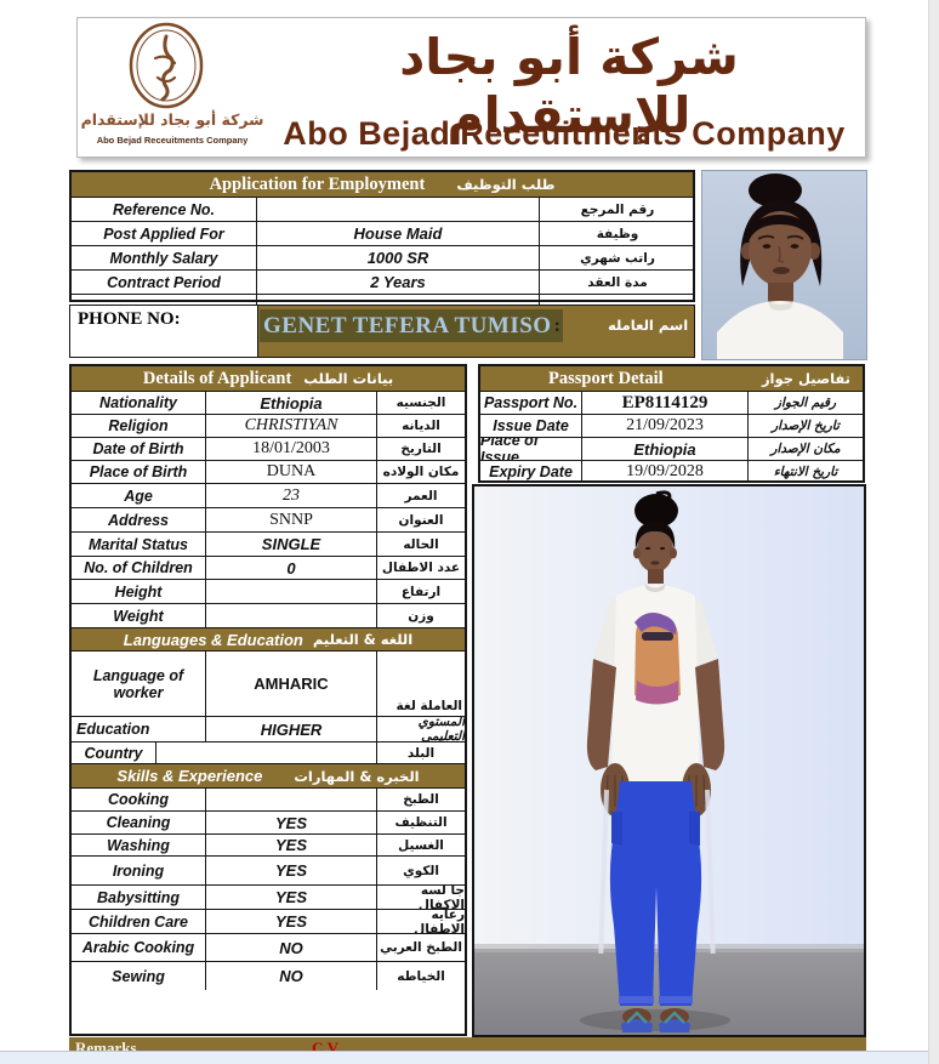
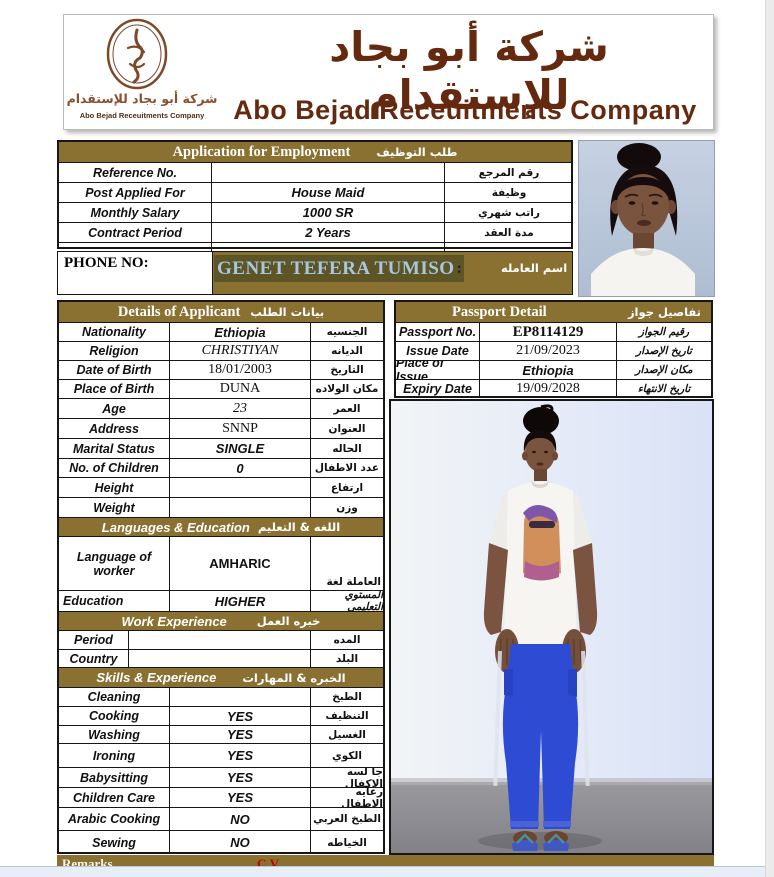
  شركة أبو بجاد للإستقدام
  Abo Bejad Receuitments Company
  شركة أبو بجاد للإستقدام
  Abo Bejad Receuitments Company
  Application for Employment
  طلب التوظيف
  Reference No.
  رقم المرجع
  Post Applied For
  House Maid
  وظيفة
  Monthly Salary
  1000 SR
  راتب شهري
  Contract Period
  2 Years
  مدة العقد
  PHONE NO:
  GENET TEFERA TUMISO
  :
  اسم العامله
  Details of Applicant
  بيانات الطلب
  Nationality
  Ethiopia
  الجنسيه
  Religion
  CHRISTIYAN
  الديانه
  Date of Birth
  18/01/2003
  التاريخ
  Place of Birth
  DUNA
  مكان الولاده
  Age
  23
  العمر
  Address
  SNNP
  العنوان
  Marital Status
  SINGLE
  الحاله
  No. of Children
  0
  عدد الاطفال
  Height
  ارتفاع
  Weight
  وزن
  Languages & Education
  اللغه & التعليم
  Language of worker
  AMHARIC
  العاملة لغة
  Education
  HIGHER
  المستوي التعليمي
+ Work Experience
+ خبره العمل
+ Period
+ المده
  Country
  البلد
  Skills & Experience
  الخبره & المهارات
- Cooking
+ Cleaning
  الطبخ
- Cleaning
+ Cooking
  YES
  التنظيف
  Washing
  YES
  الغسيل
  Ironing
  YES
  الكوي
  Babysitting
  YES
  جا لسه الاكفال
  Children Care
  YES
  رعايه الاطفال
  Arabic Cooking
  NO
  الطبخ العربي
  Sewing
  NO
  الخياطه
  Passport Detail
  تفاصيل جواز
  Passport No.
  EP8114129
  رقيم الجواز
  Issue Date
  21/09/2023
  تاريخ الإصدار
  Place of Issue
  Ethiopia
  مكان الإصدار
  Expiry Date
  19/09/2028
  تاريخ الانتهاء
  Remarks
  C.V
